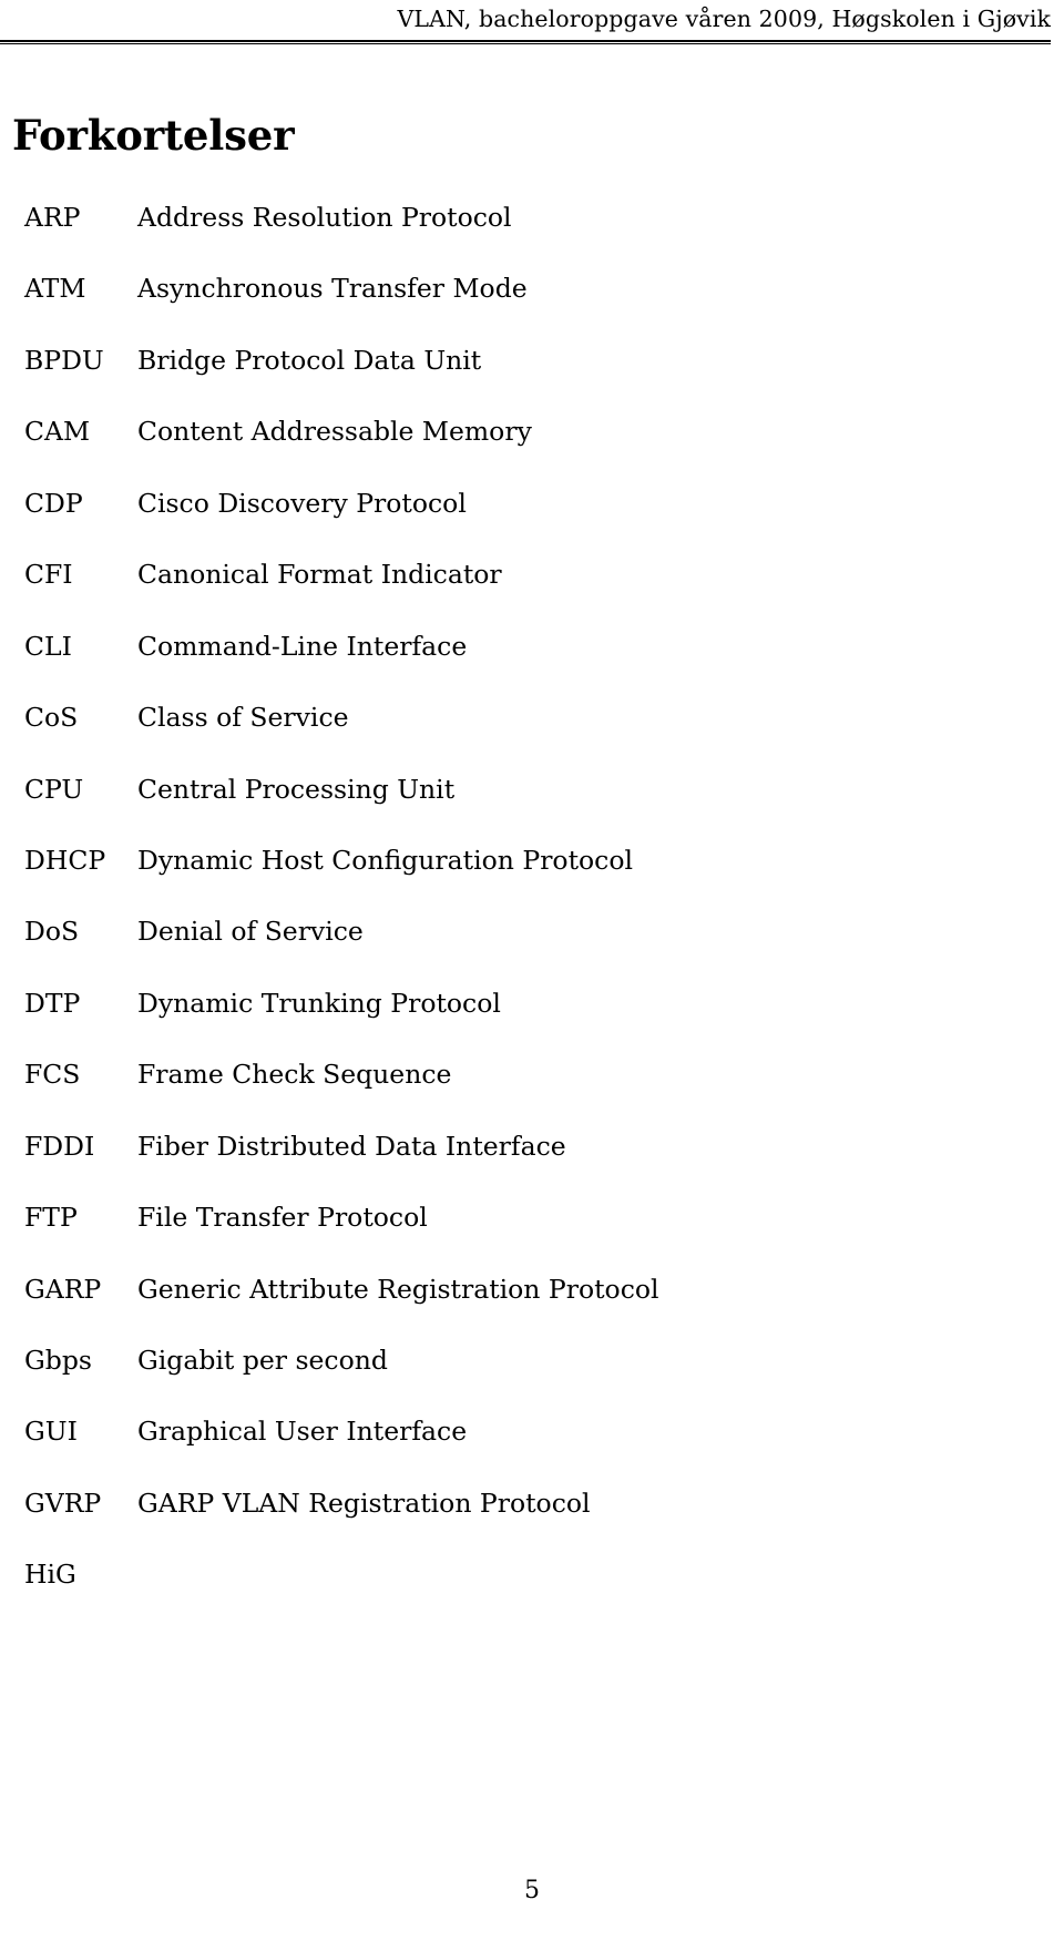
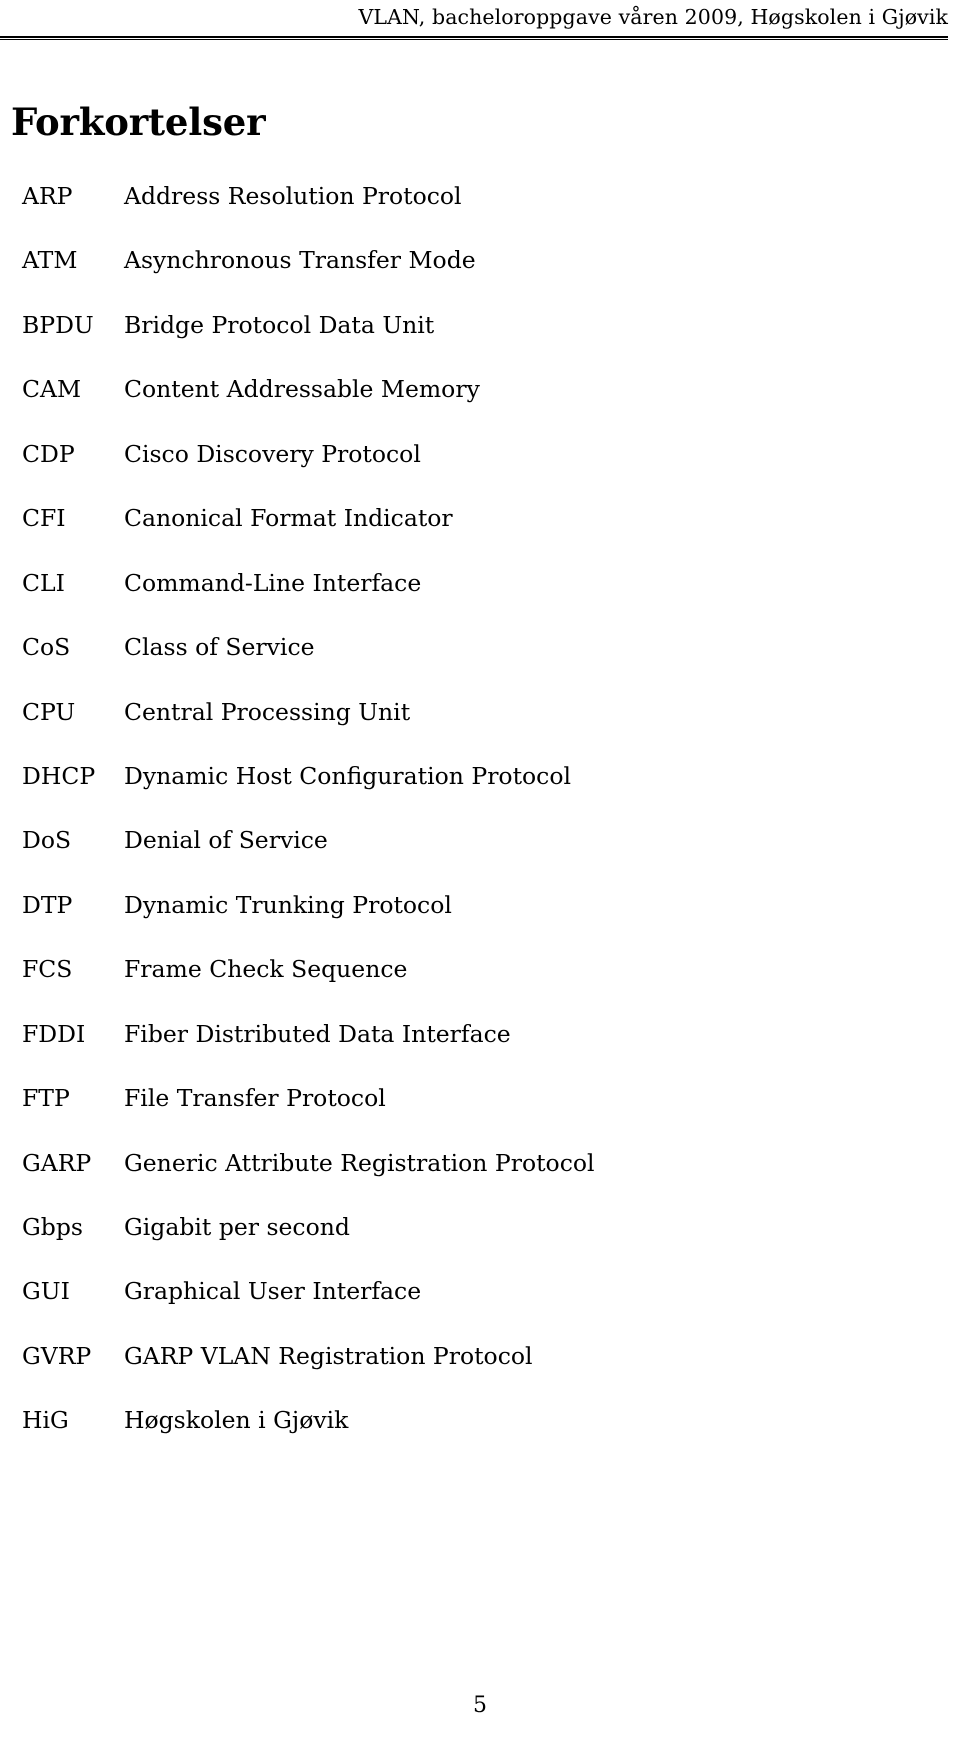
  VLAN, bacheloroppgave våren 2009, Høgskolen i Gjøvik
  Forkortelser
  ARP
  Address Resolution Protocol
  ATM
  Asynchronous Transfer Mode
  BPDU
  Bridge Protocol Data Unit
  CAM
  Content Addressable Memory
  CDP
  Cisco Discovery Protocol
  CFI
  Canonical Format Indicator
  CLI
  Command-Line Interface
  CoS
  Class of Service
  CPU
  Central Processing Unit
  DHCP
  Dynamic Host Configuration Protocol
  DoS
  Denial of Service
  DTP
  Dynamic Trunking Protocol
  FCS
  Frame Check Sequence
  FDDI
  Fiber Distributed Data Interface
  FTP
  File Transfer Protocol
  GARP
  Generic Attribute Registration Protocol
  Gbps
  Gigabit per second
  GUI
  Graphical User Interface
  GVRP
  GARP VLAN Registration Protocol
  HiG
+ Høgskolen i Gjøvik
  5
